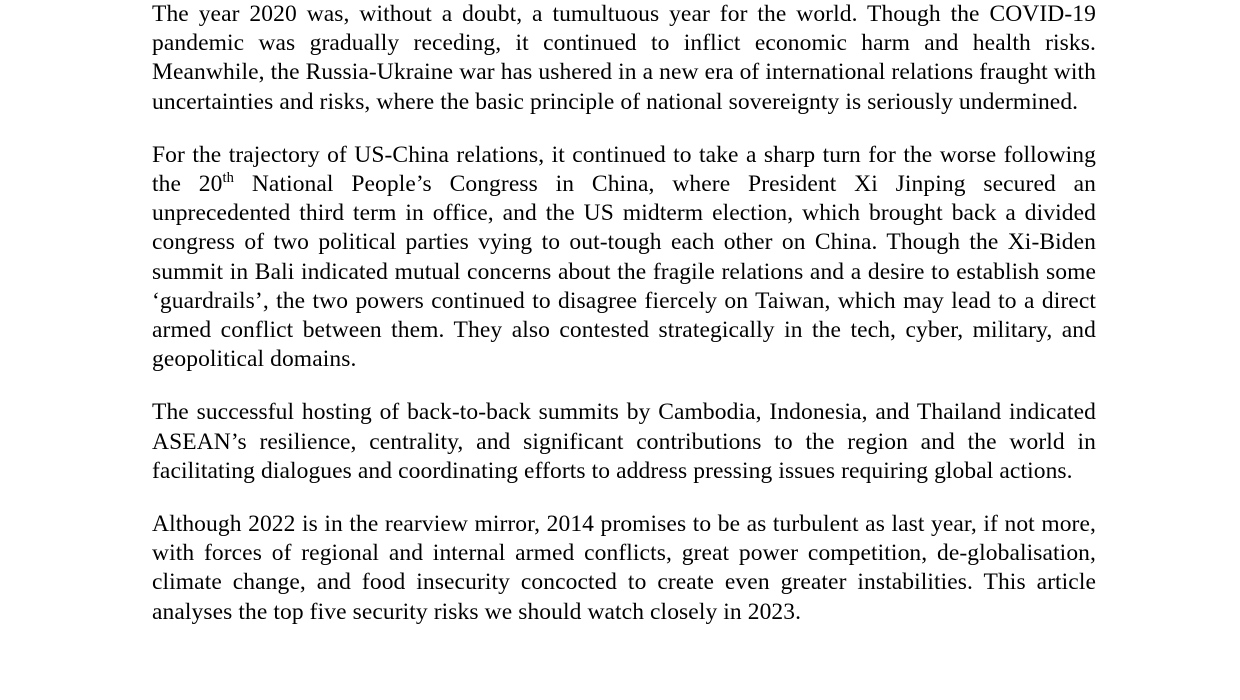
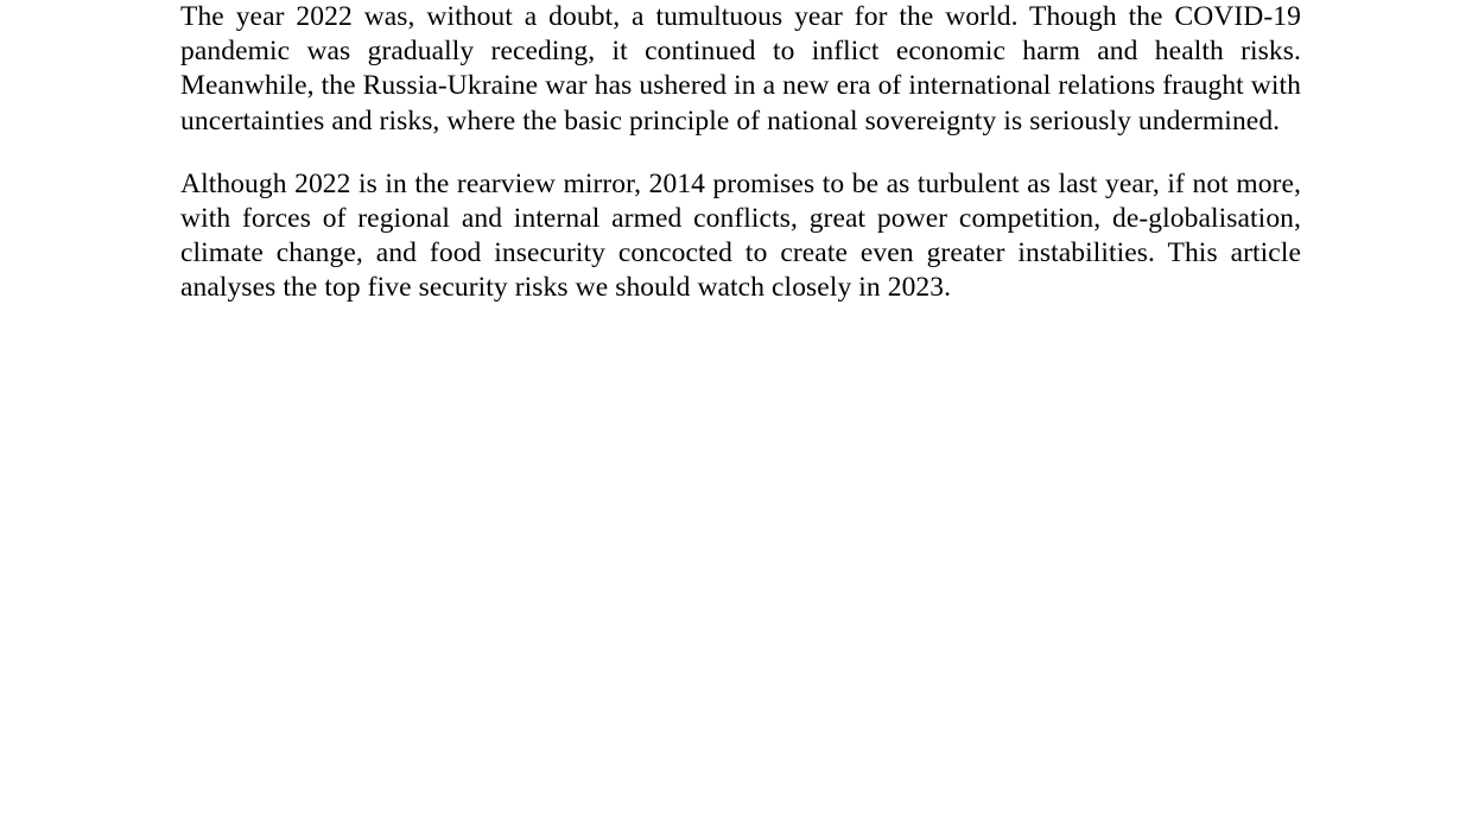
- The year 2020 was, without a doubt, a tumultuous year for the world. Though the COVID-19 pandemic was gradually receding, it continued to inflict economic harm and health risks. Meanwhile, the Russia-Ukraine war has ushered in a new era of international relations fraught with uncertainties and risks, where the basic principle of national sovereignty is seriously undermined.
+ The year 2022 was, without a doubt, a tumultuous year for the world. Though the COVID-19 pandemic was gradually receding, it continued to inflict economic harm and health risks. Meanwhile, the Russia-Ukraine war has ushered in a new era of international relations fraught with uncertainties and risks, where the basic principle of national sovereignty is seriously undermined.
- For the trajectory of US-China relations, it continued to take a sharp turn for the worse following the 20th National People’s Congress in China, where President Xi Jinping secured an unprecedented third term in office, and the US midterm election, which brought back a divided congress of two political parties vying to out-tough each other on China. Though the Xi-Biden summit in Bali indicated mutual concerns about the fragile relations and a desire to establish some ‘guardrails’, the two powers continued to disagree fiercely on Taiwan, which may lead to a direct armed conflict between them. They also contested strategically in the tech, cyber, military, and geopolitical domains.
- The successful hosting of back-to-back summits by Cambodia, Indonesia, and Thailand indicated ASEAN’s resilience, centrality, and significant contributions to the region and the world in facilitating dialogues and coordinating efforts to address pressing issues requiring global actions.
  Although 2022 is in the rearview mirror, 2014 promises to be as turbulent as last year, if not more, with forces of regional and internal armed conflicts, great power competition, de-globalisation, climate change, and food insecurity concocted to create even greater instabilities. This article analyses the top five security risks we should watch closely in 2023.
